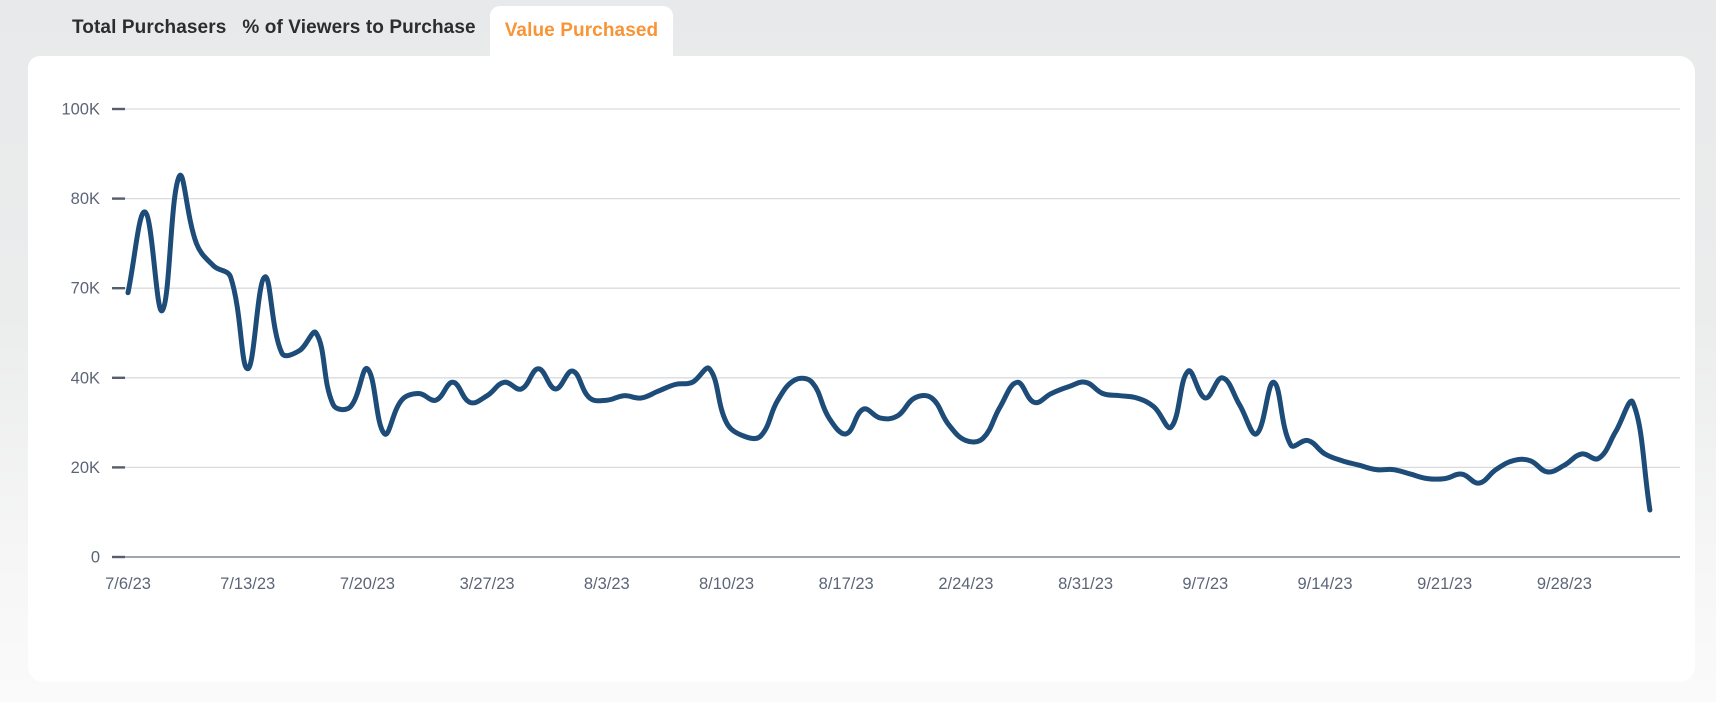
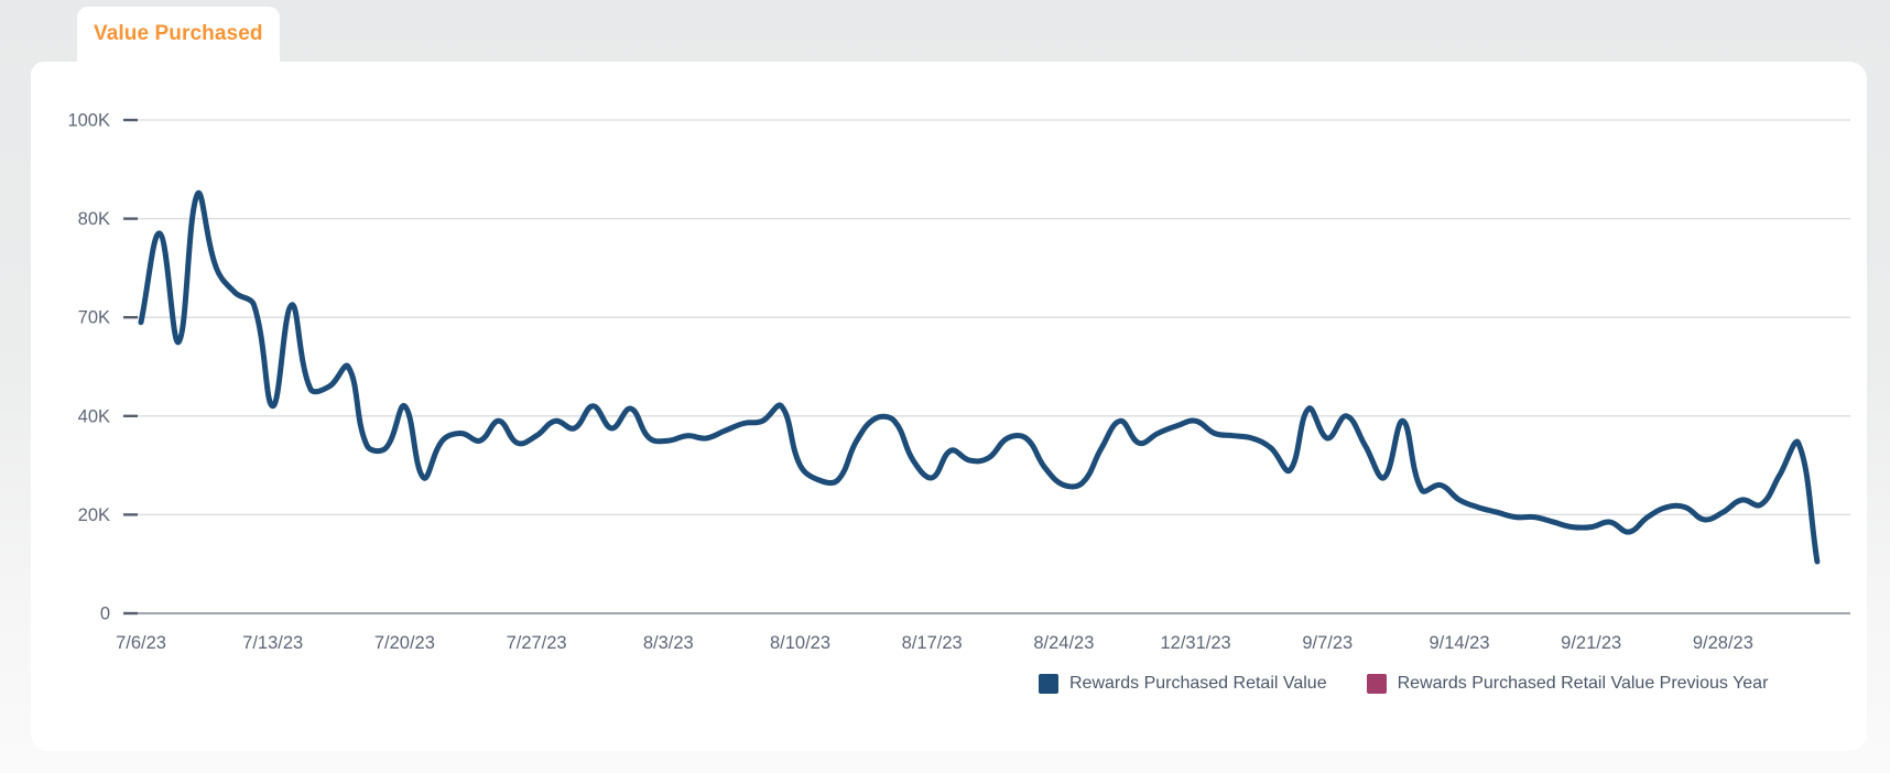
- Total Purchasers
- % of Viewers to Purchase
  Value Purchased
  100K
  80K
  70K
  40K
  20K
  0
  7/6/23
  7/13/23
  7/20/23
- 3/27/23
+ 7/27/23
  8/3/23
  8/10/23
  8/17/23
- 2/24/23
+ 8/24/23
- 8/31/23
+ 12/31/23
  9/7/23
  9/14/23
  9/21/23
  9/28/23
+ Rewards Purchased Retail Value
+ Rewards Purchased Retail Value Previous Year
